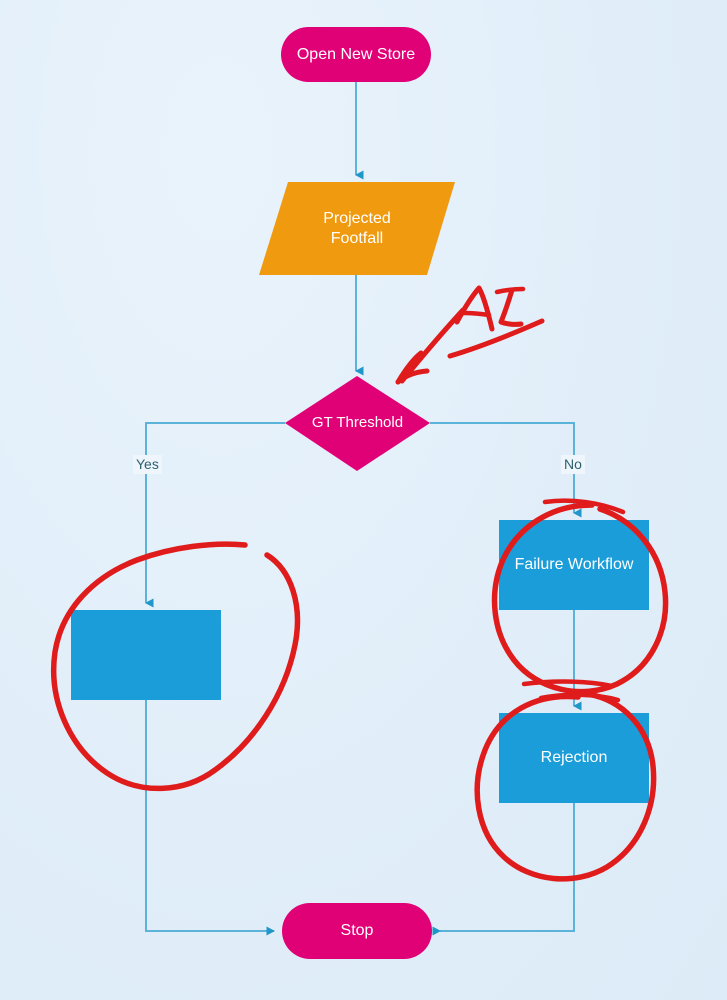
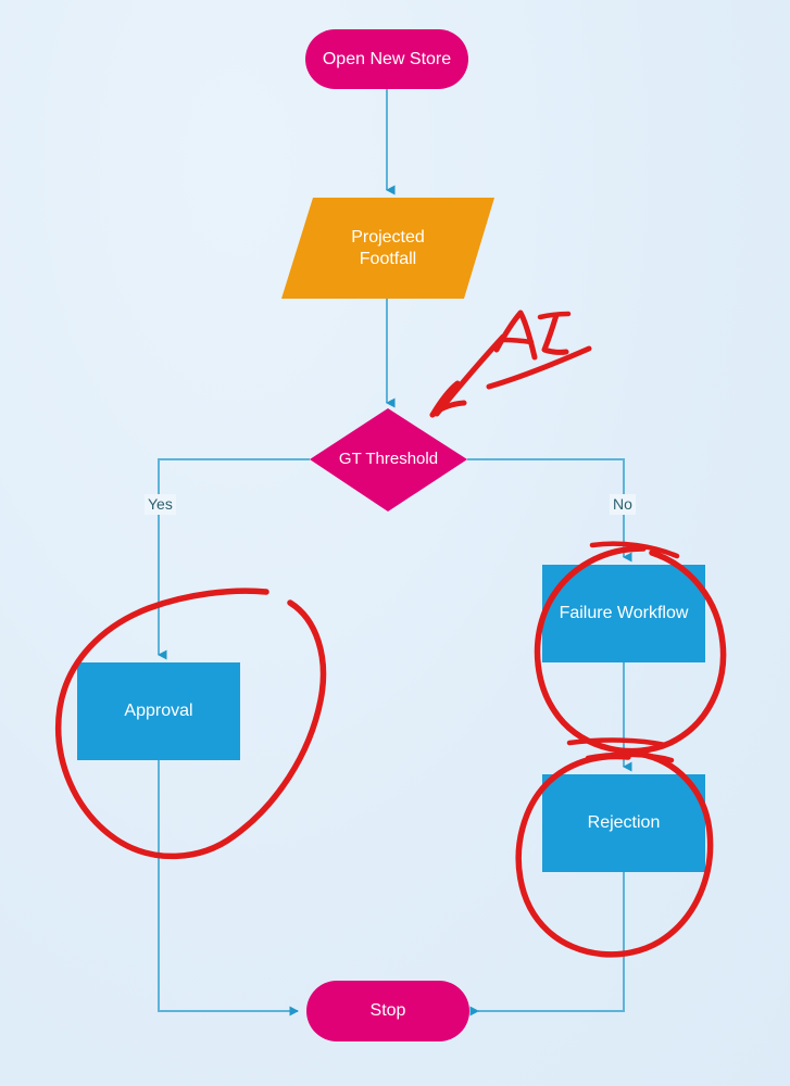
  Open New Store
  Projected
  Footfall
  GT Threshold
+ Approval
  Failure Workflow
  Rejection
  Stop
  Yes
  No
